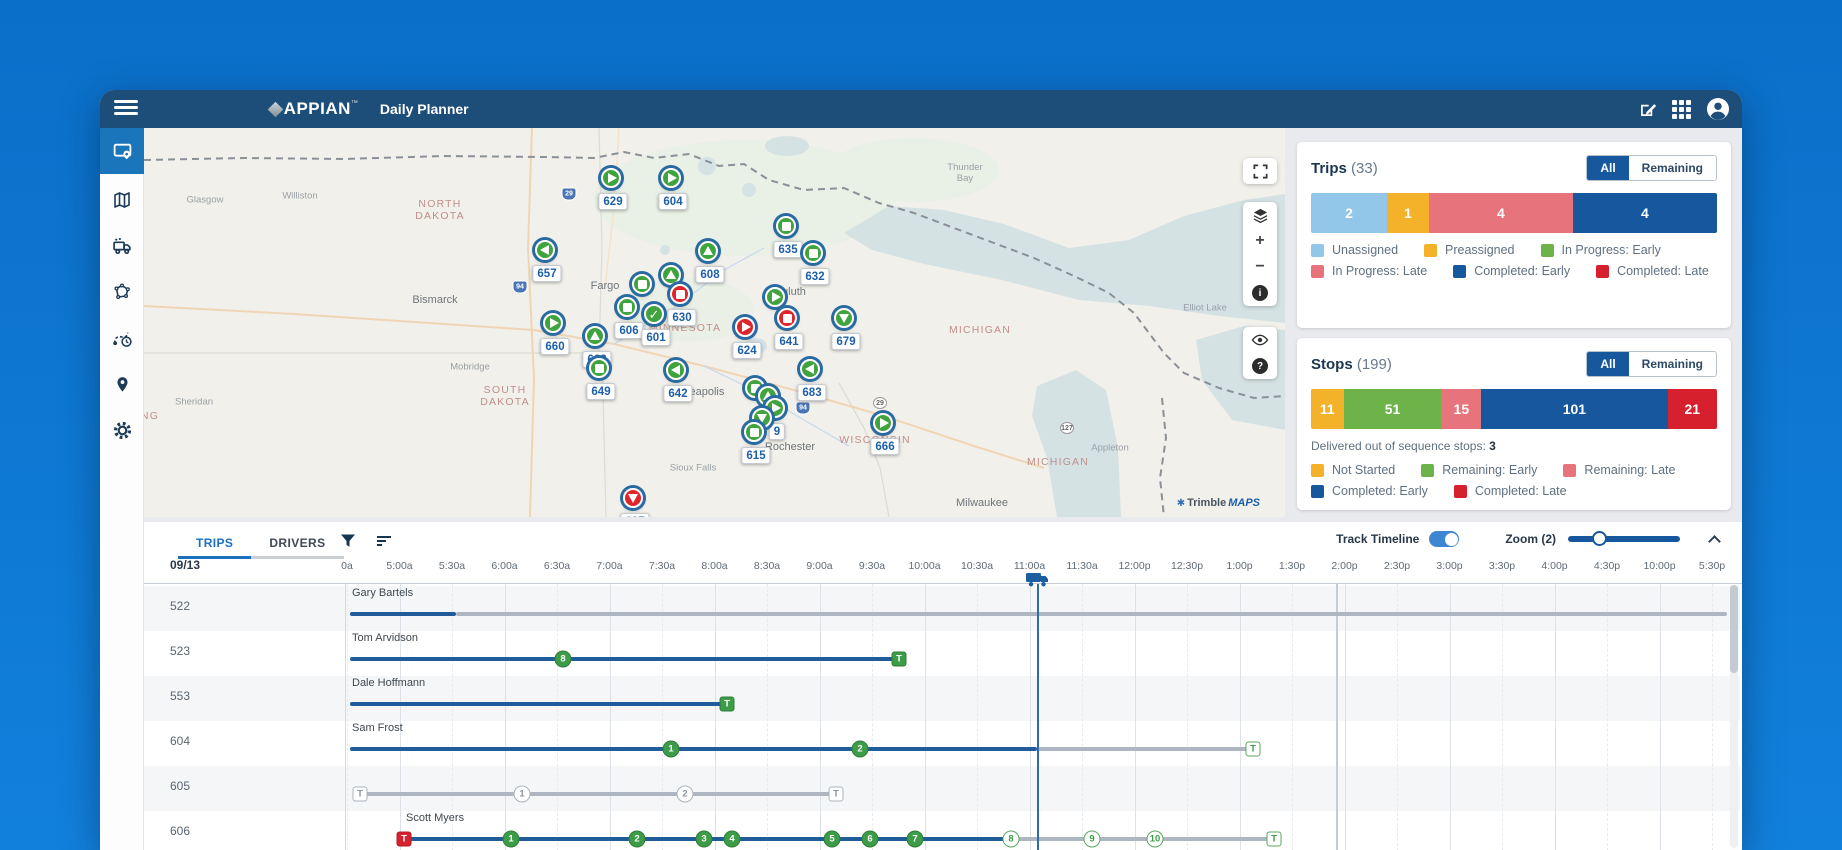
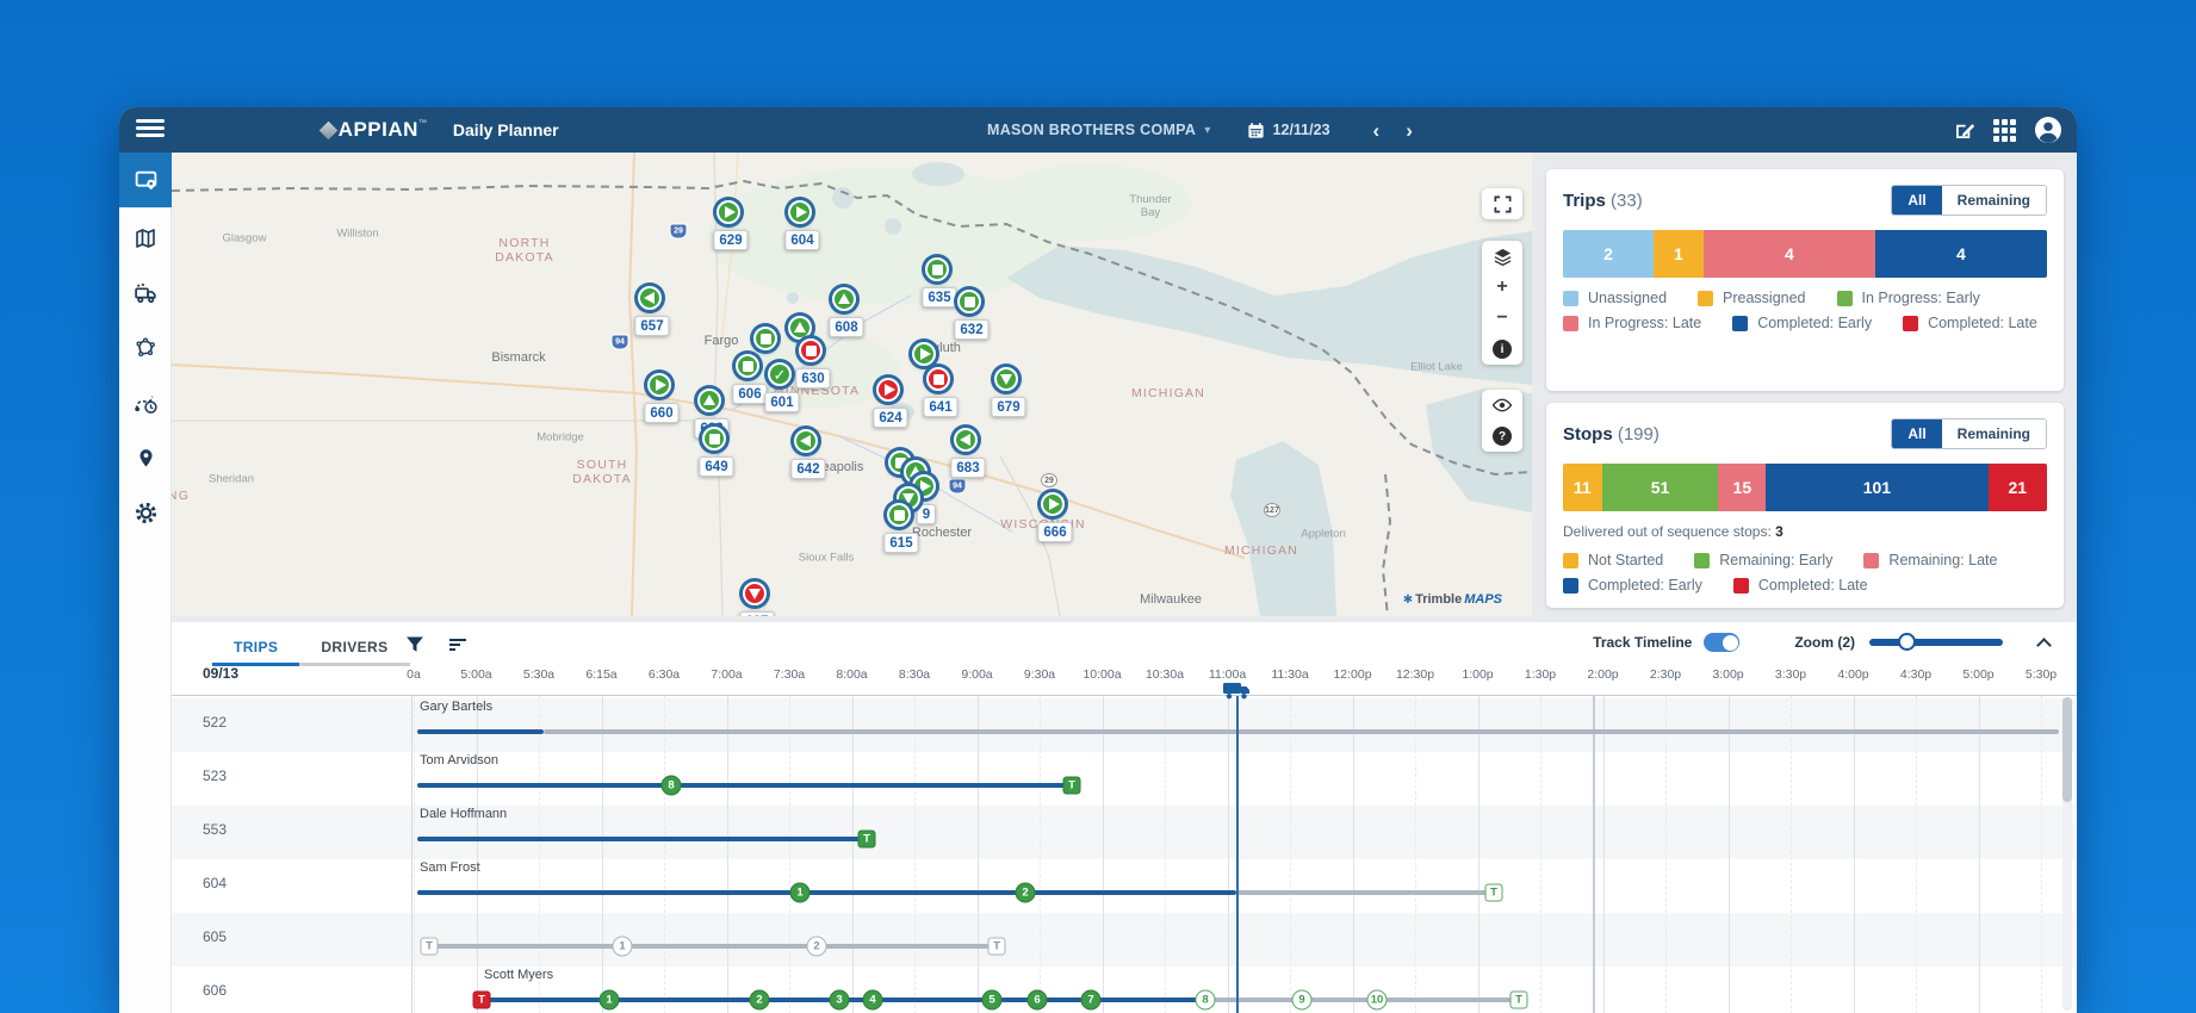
  APPIAN
  Daily Planner
+ MASON BROTHERS COMPA
+ ▾
+ 12/11/23
+ ‹
+ ›
  Glasgow
  Williston
  NORTH
  DAKOTA
  Bismarck
  Fargo
  Mobridge
  SOUTH
  DAKOTA
  Sheridan
  Sioux Falls
  MINNESOTA
  ochester
  uluth
  MICHIGAN
  MICHIGAN
  Appleton
  Milwaukee
  Thunder
  Bay
  Elliot Lake
  NG
  629
  604
  657
  608
  635
  632
  630
  606
  ✓
  601
  660
  641
  624
  679
  649
  642
  9
  615
  683
  666
  +
  −
  i
  ?
  ✱
  Trimble
  MAPS
  Trips (33)
  All
  Remaining
  2
  1
  4
  4
  Unassigned
  Preassigned
  In Progress: Early
  In Progress: Late
  Completed: Early
  Completed: Late
  Stops (199)
  All
  Remaining
  11
  51
  15
  101
  21
  Delivered out of sequence stops: 3
  Not Started
  Remaining: Early
  Remaining: Late
  Completed: Early
  Completed: Late
  TRIPS
  DRIVERS
  Track Timeline
  Zoom (2)
  09/13
  0a
  5:00a
  5:30a
- 6:00a
+ 6:15a
  6:30a
  7:00a
  7:30a
  8:00a
  8:30a
  9:00a
  9:30a
  10:00a
  10:30a
  11:00a
  11:30a
  12:00p
  12:30p
  1:00p
  1:30p
  2:00p
  2:30p
  3:00p
  3:30p
  4:00p
  4:30p
- 10:00p
+ 5:00p
  5:30p
  522
  Gary Bartels
  523
  Tom Arvidson
  8
  T
  553
  Dale Hoffmann
  T
  604
  Sam Frost
  1
  2
  T
  605
  T
  1
  2
  T
  606
  Scott Myers
  T
  1
  2
  3
  4
  5
  6
  7
  8
  9
  10
  T
